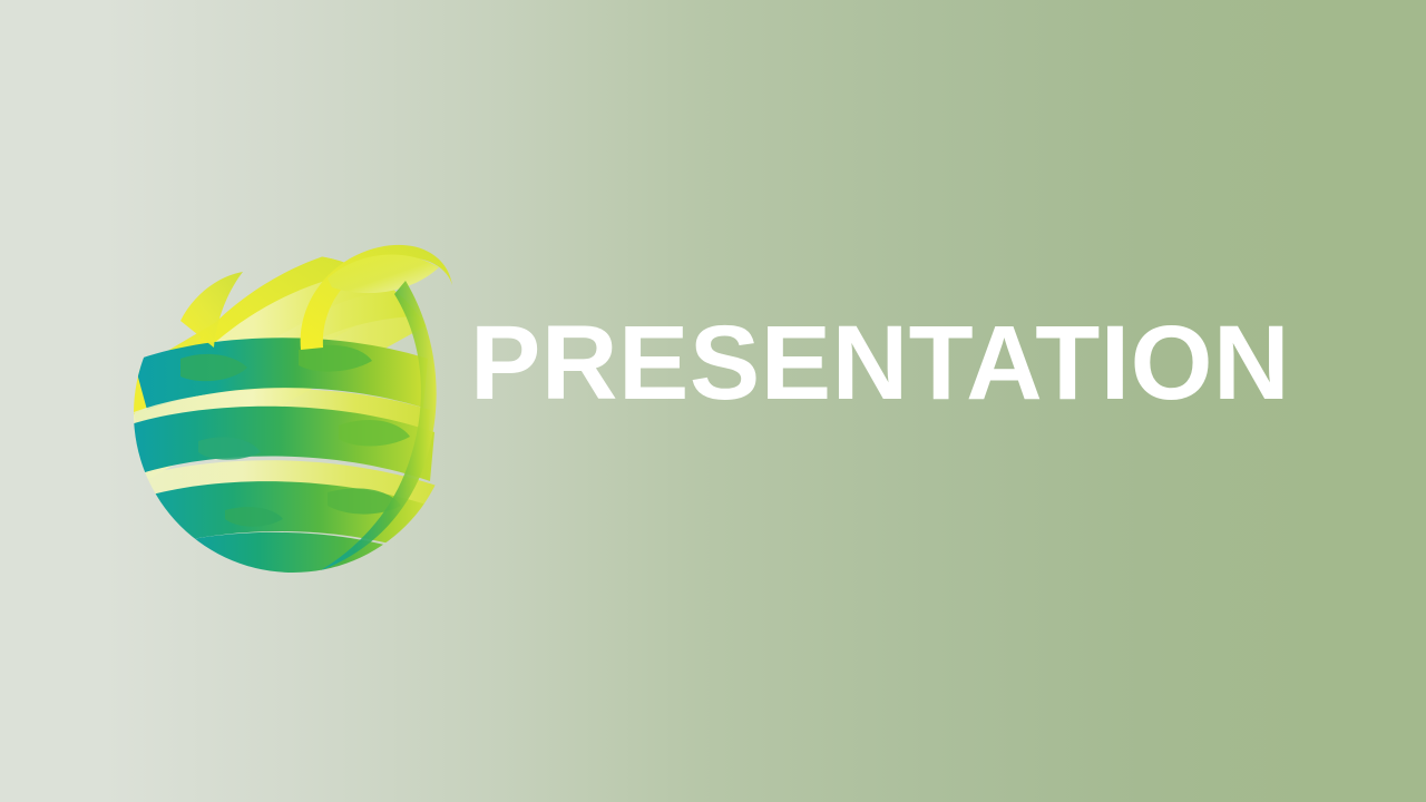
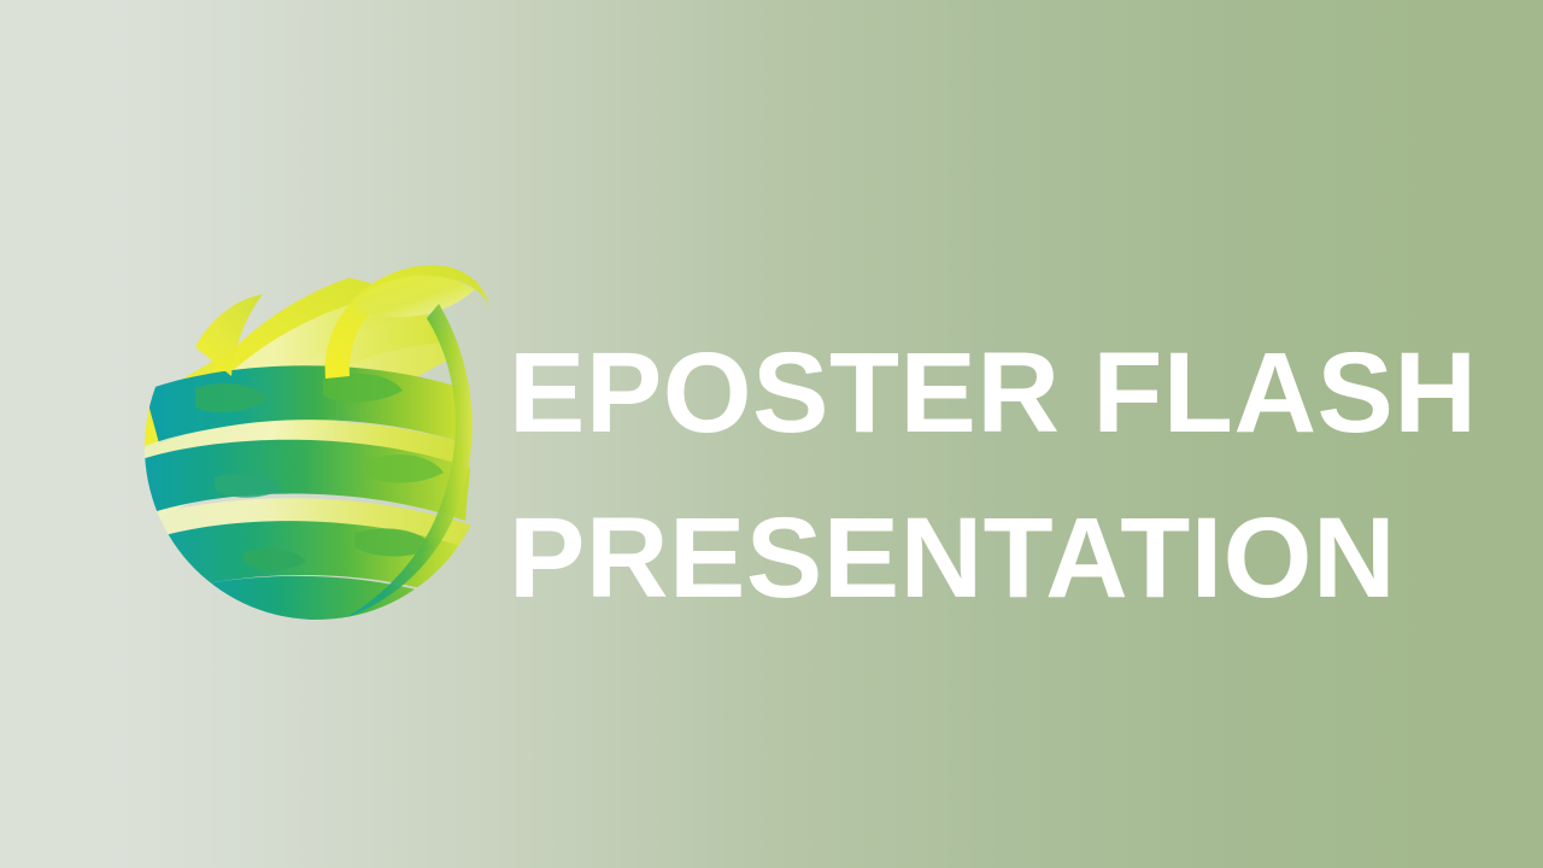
+ EPOSTER FLASH
  PRESENTATION
